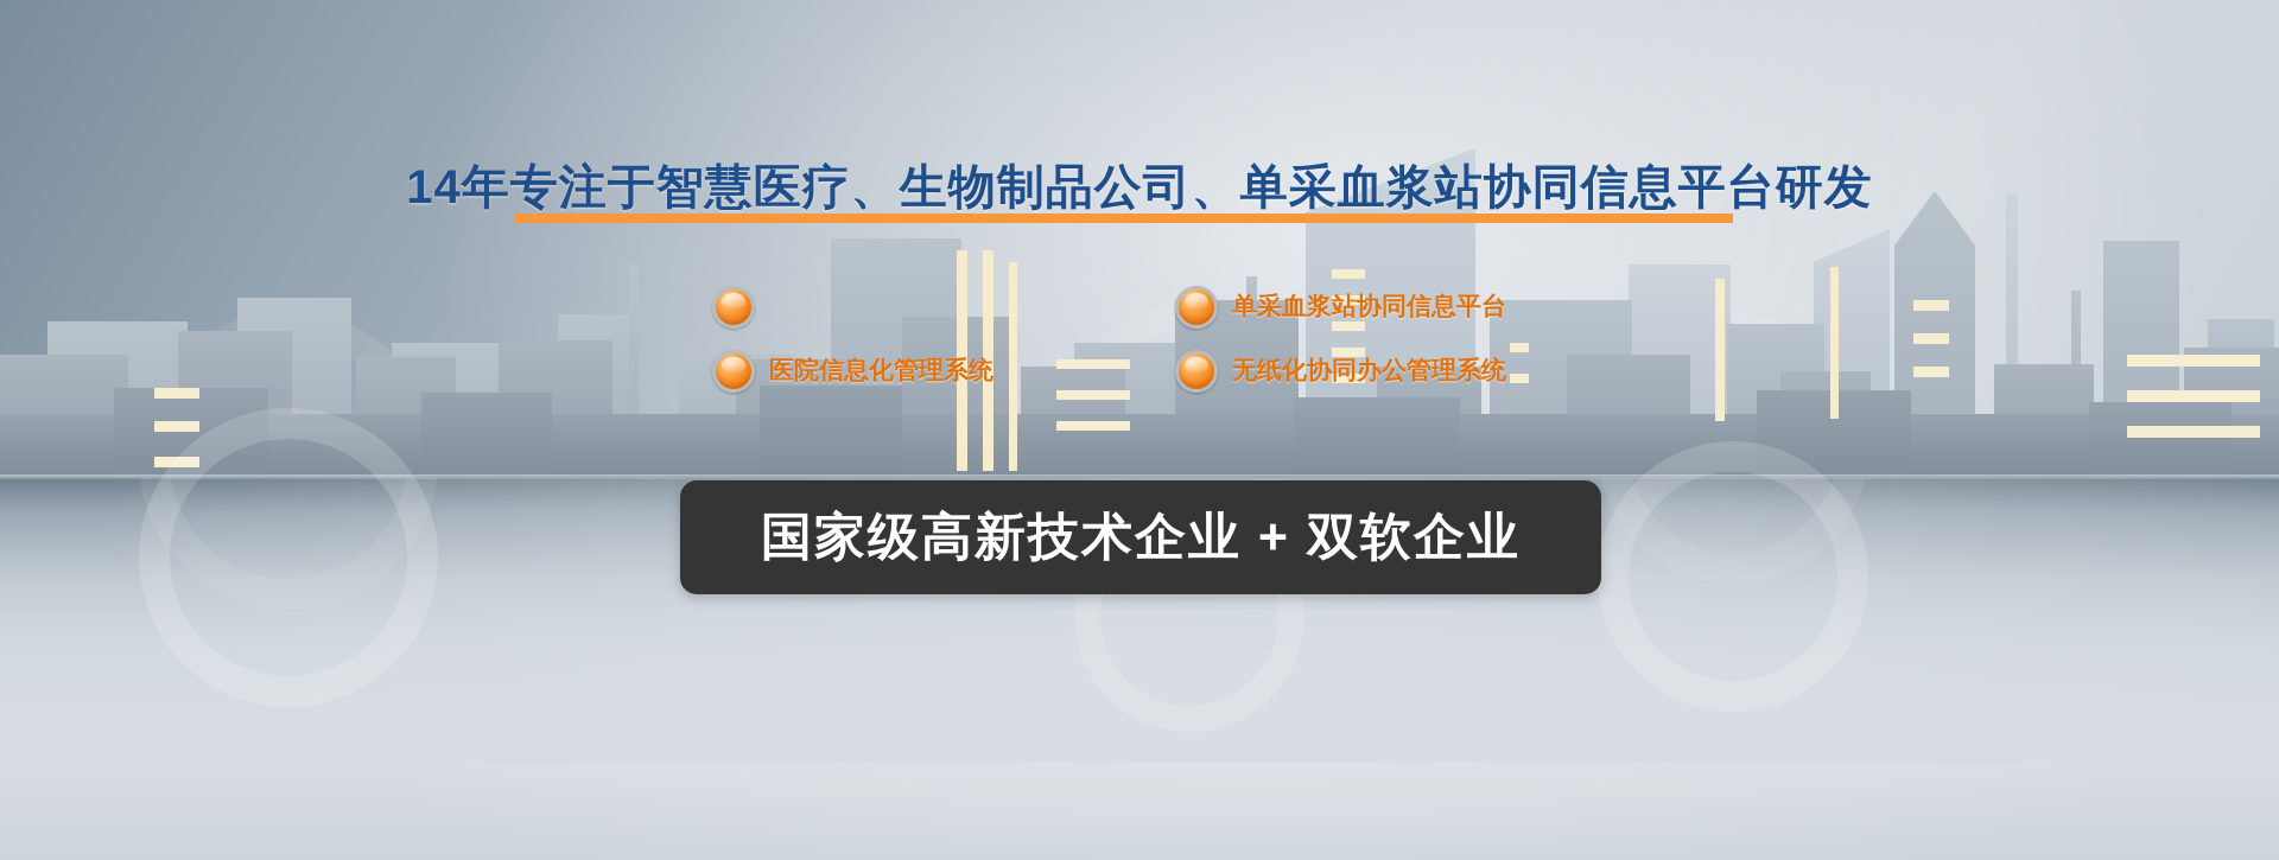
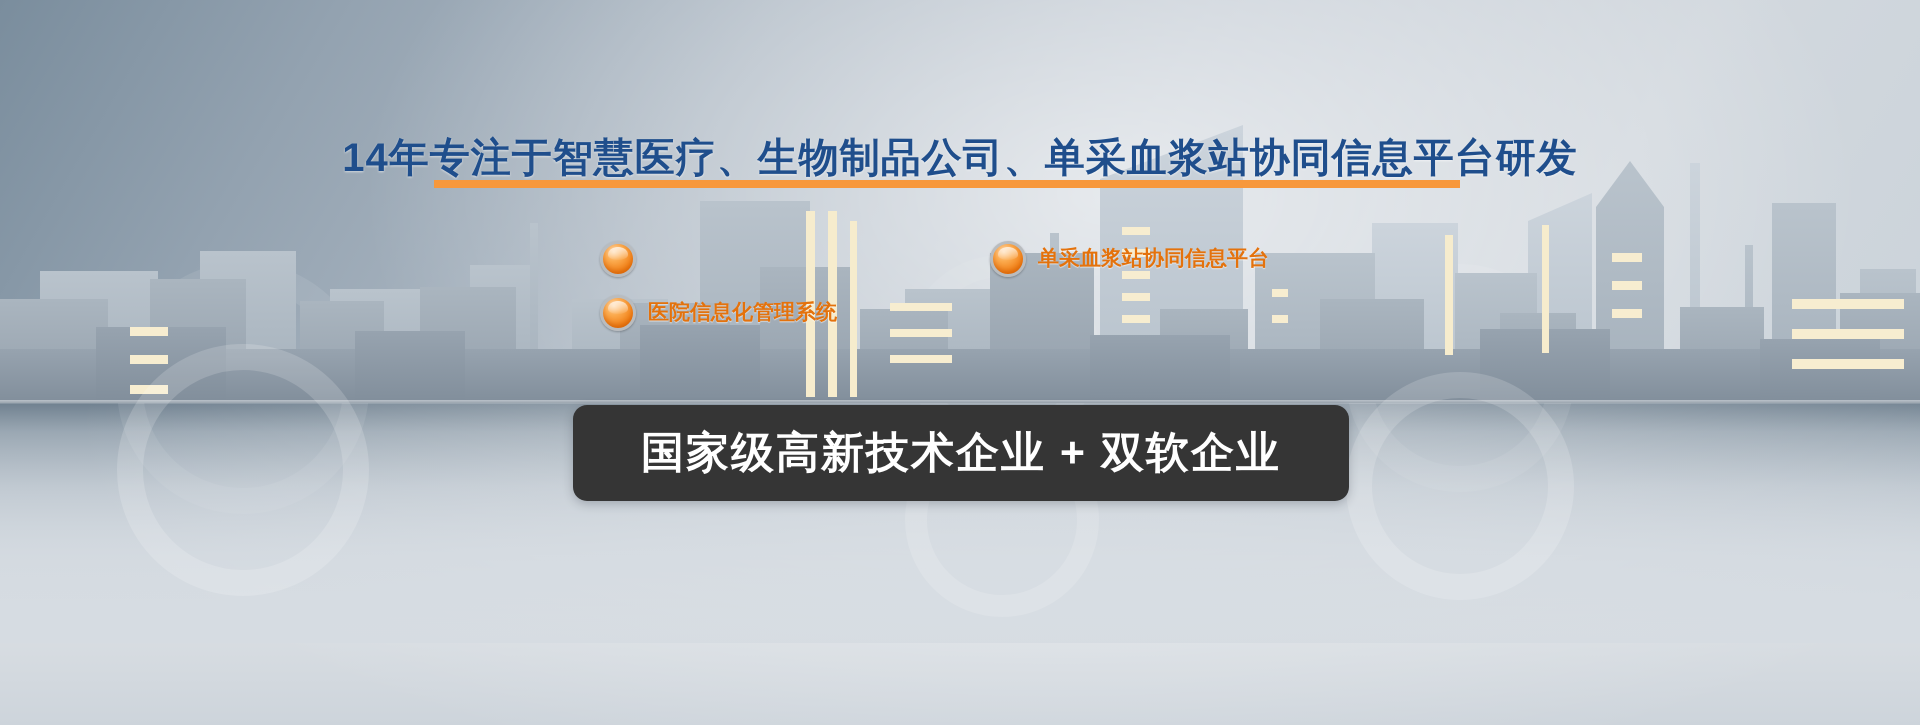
  14年专注于智慧医疗、生物制品公司、单采血浆站协同信息平台研发
  单采血浆站协同信息平台
  医院信息化管理系统
- 无纸化协同办公管理系统
  国家级高新技术企业 + 双软企业
